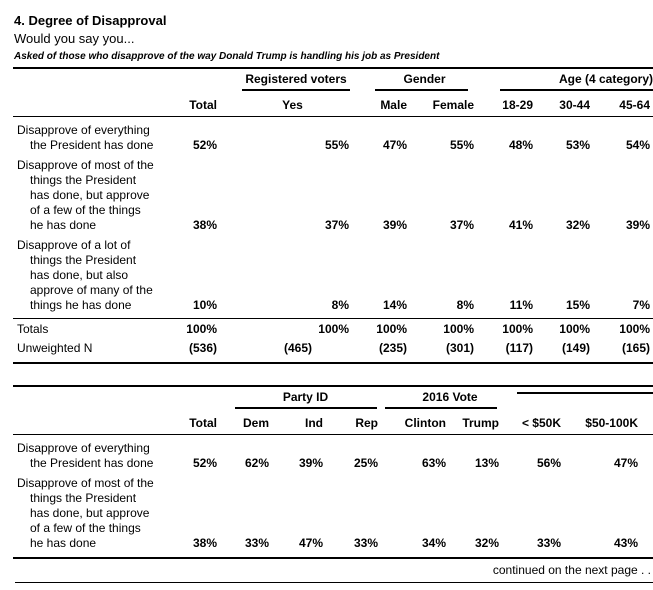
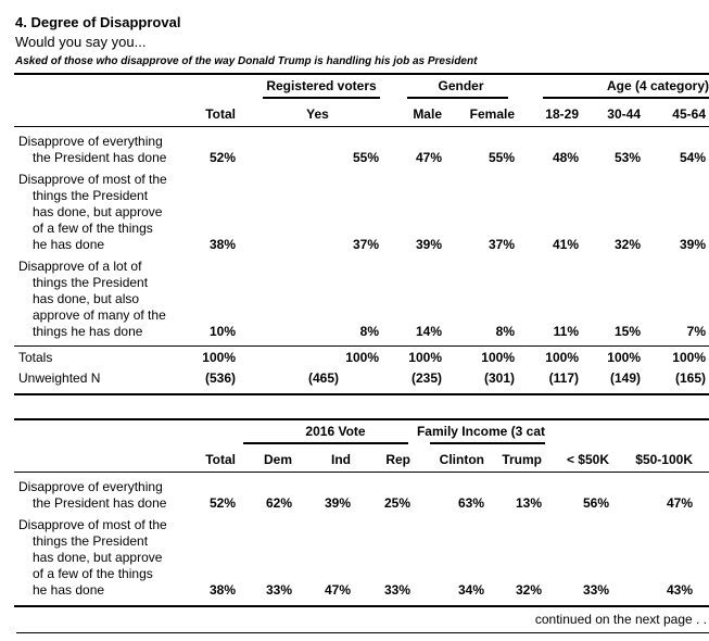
  4. Degree of Disapproval
  Would you say you...
  Asked of those who disapprove of the way Donald Trump is handling his job as President
  Registered voters
  Gender
  Age (4 category)
  Total
  Yes
  Male
  Female
  18-29
  30-44
  45-64
  Disapprove of everything
  the President has done
  52%
  55%
  47%
  55%
  48%
  53%
  54%
  Disapprove of most of the
  things the President
  has done, but approve
  of a few of the things
  he has done
  38%
  37%
  39%
  37%
  41%
  32%
  39%
  Disapprove of a lot of
  things the President
  has done, but also
  approve of many of the
  things he has done
  10%
  8%
  14%
  8%
  11%
  15%
  7%
  Totals
  100%
  100%
  100%
  100%
  100%
  100%
  100%
  Unweighted N
  (536)
  (465)
  (235)
  (301)
  (117)
  (149)
  (165)
- Party ID
  2016 Vote
+ Family Income (3 cat
  Total
  Dem
  Ind
  Rep
  Clinton
  Trump
  < $50K
  $50-100K
  Disapprove of everything
  the President has done
  52%
  62%
  39%
  25%
  63%
  13%
  56%
  47%
  Disapprove of most of the
  things the President
  has done, but approve
  of a few of the things
  he has done
  38%
  33%
  47%
  33%
  34%
  32%
  33%
  43%
  continued on the next page . .
